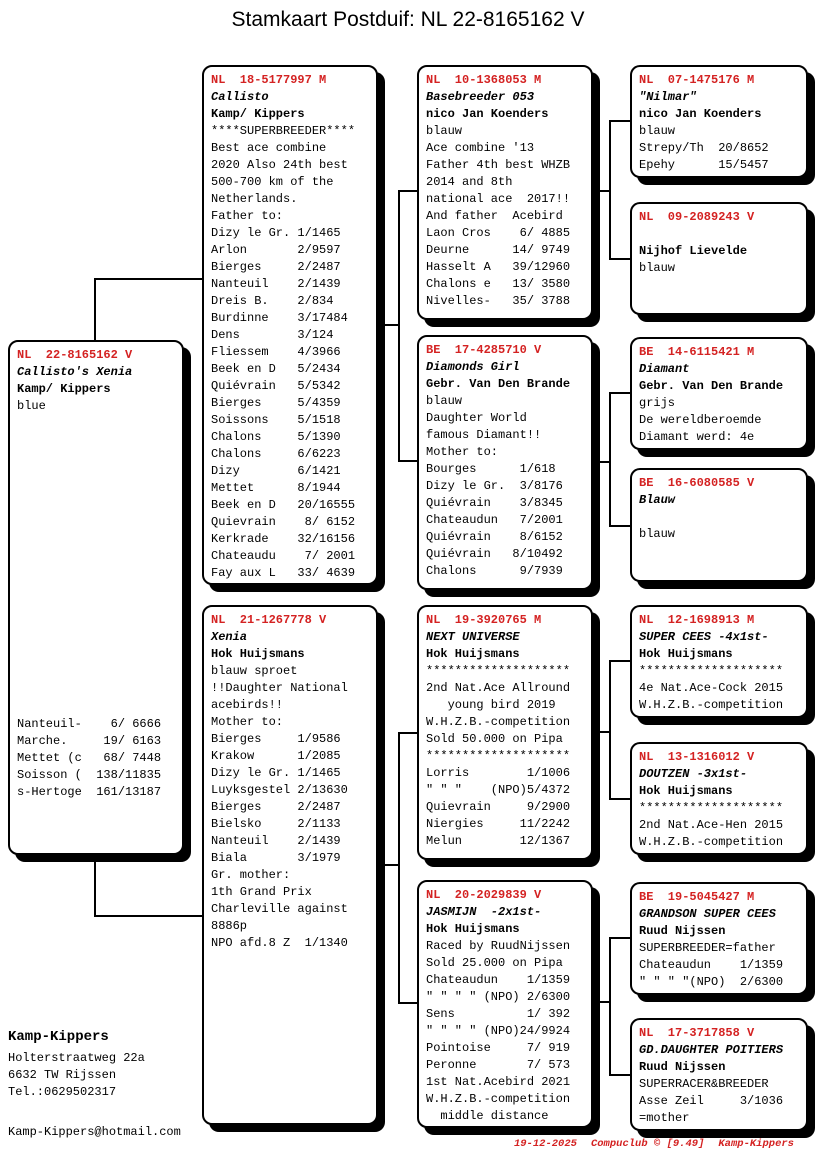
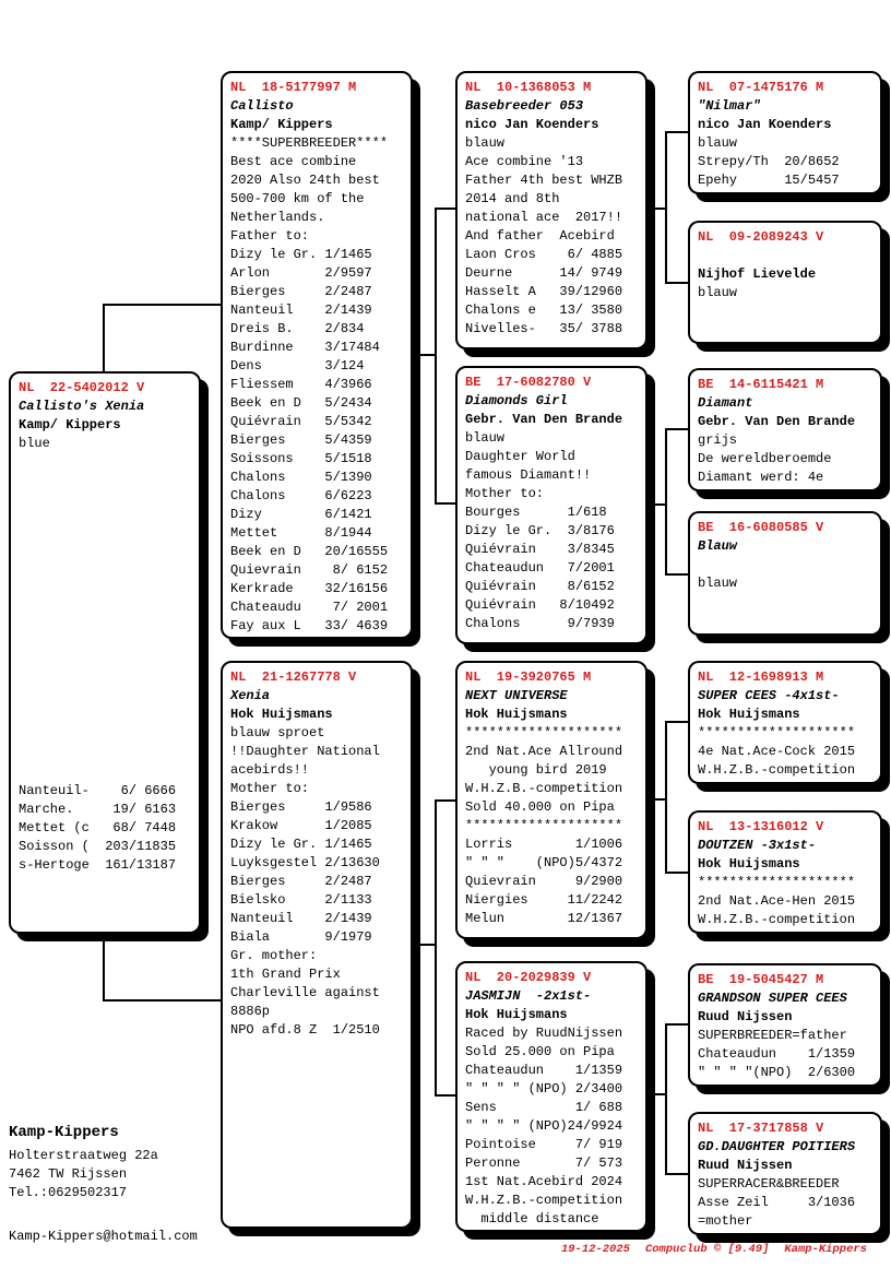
- Stamkaart Postduif: NL 22-8165162 V
- NL 22-8165162 V
+ NL 22-5402012 V
  Callisto's Xenia
  Kamp/ Kippers
  blue
  Nanteuil- 6/ 6666
  Marche. 19/ 6163
  Mettet (c 68/ 7448
- Soisson ( 138/11835
+ Soisson ( 203/11835
  s-Hertoge 161/13187
  NL 18-5177997 M
  Callisto
  Kamp/ Kippers
  ****SUPERBREEDER****
  Best ace combine
  2020 Also 24th best
  500-700 km of the
  Netherlands.
  Father to:
  Dizy le Gr. 1/1465
  Arlon 2/9597
  Bierges 2/2487
  Nanteuil 2/1439
  Dreis B. 2/834
  Burdinne 3/17484
  Dens 3/124
  Fliessem 4/3966
  Beek en D 5/2434
  Quiévrain 5/5342
  Bierges 5/4359
  Soissons 5/1518
  Chalons 5/1390
  Chalons 6/6223
  Dizy 6/1421
  Mettet 8/1944
  Beek en D 20/16555
  Quievrain 8/ 6152
  Kerkrade 32/16156
  Chateaudu 7/ 2001
  Fay aux L 33/ 4639
  NL 21-1267778 V
  Xenia
  Hok Huijsmans
  blauw sproet
  !!Daughter National
  acebirds!!
  Mother to:
  Bierges 1/9586
  Krakow 1/2085
  Dizy le Gr. 1/1465
  Luyksgestel 2/13630
  Bierges 2/2487
  Bielsko 2/1133
  Nanteuil 2/1439
- Biala 3/1979
+ Biala 9/1979
  Gr. mother:
  1th Grand Prix
  Charleville against
  8886p
- NPO afd.8 Z 1/1340
+ NPO afd.8 Z 1/2510
  NL 10-1368053 M
  Basebreeder 053
  nico Jan Koenders
  blauw
  Ace combine '13
  Father 4th best WHZB
  2014 and 8th
  national ace 2017!!
  And father Acebird
  Laon Cros 6/ 4885
  Deurne 14/ 9749
  Hasselt A 39/12960
  Chalons e 13/ 3580
  Nivelles- 35/ 3788
- BE 17-4285710 V
+ BE 17-6082780 V
  Diamonds Girl
  Gebr. Van Den Brande
  blauw
  Daughter World
  famous Diamant!!
  Mother to:
  Bourges 1/618
  Dizy le Gr. 3/8176
  Quiévrain 3/8345
  Chateaudun 7/2001
  Quiévrain 8/6152
  Quiévrain 8/10492
  Chalons 9/7939
  NL 19-3920765 M
  NEXT UNIVERSE
  Hok Huijsmans
  ********************
  2nd Nat.Ace Allround
  young bird 2019
  W.H.Z.B.-competition
- Sold 50.000 on Pipa
+ Sold 40.000 on Pipa
  ********************
  Lorris 1/1006
  " " " (NPO)5/4372
  Quievrain 9/2900
  Niergies 11/2242
  Melun 12/1367
  NL 20-2029839 V
  JASMIJN -2x1st-
  Hok Huijsmans
  Raced by RuudNijssen
  Sold 25.000 on Pipa
  Chateaudun 1/1359
- " " " " (NPO) 2/6300
+ " " " " (NPO) 2/3400
- Sens 1/ 392
+ Sens 1/ 688
  " " " " (NPO)24/9924
  Pointoise 7/ 919
  Peronne 7/ 573
- 1st Nat.Acebird 2021
+ 1st Nat.Acebird 2024
  W.H.Z.B.-competition
  middle distance
  NL 07-1475176 M
  "Nilmar"
  nico Jan Koenders
  blauw
  Strepy/Th 20/8652
  Epehy 15/5457
  NL 09-2089243 V
  Nijhof Lievelde
  blauw
  BE 14-6115421 M
  Diamant
  Gebr. Van Den Brande
  grijs
  De wereldberoemde
  Diamant werd: 4e
  BE 16-6080585 V
  Blauw
  blauw
  NL 12-1698913 M
  SUPER CEES -4x1st-
  Hok Huijsmans
  ********************
  4e Nat.Ace-Cock 2015
  W.H.Z.B.-competition
  NL 13-1316012 V
  DOUTZEN -3x1st-
  Hok Huijsmans
  ********************
  2nd Nat.Ace-Hen 2015
  W.H.Z.B.-competition
  BE 19-5045427 M
  GRANDSON SUPER CEES
  Ruud Nijssen
  SUPERBREEDER=father
  Chateaudun 1/1359
  " " " "(NPO) 2/6300
  NL 17-3717858 V
  GD.DAUGHTER POITIERS
  Ruud Nijssen
  SUPERRACER&BREEDER
  Asse Zeil 3/1036
  =mother
  Kamp-Kippers
  Holterstraatweg 22a
- 6632 TW Rijssen
+ 7462 TW Rijssen
  Tel.:0629502317
  Kamp-Kippers@hotmail.com
  19-12-2025 Compuclub © [9.49] Kamp-Kippers
